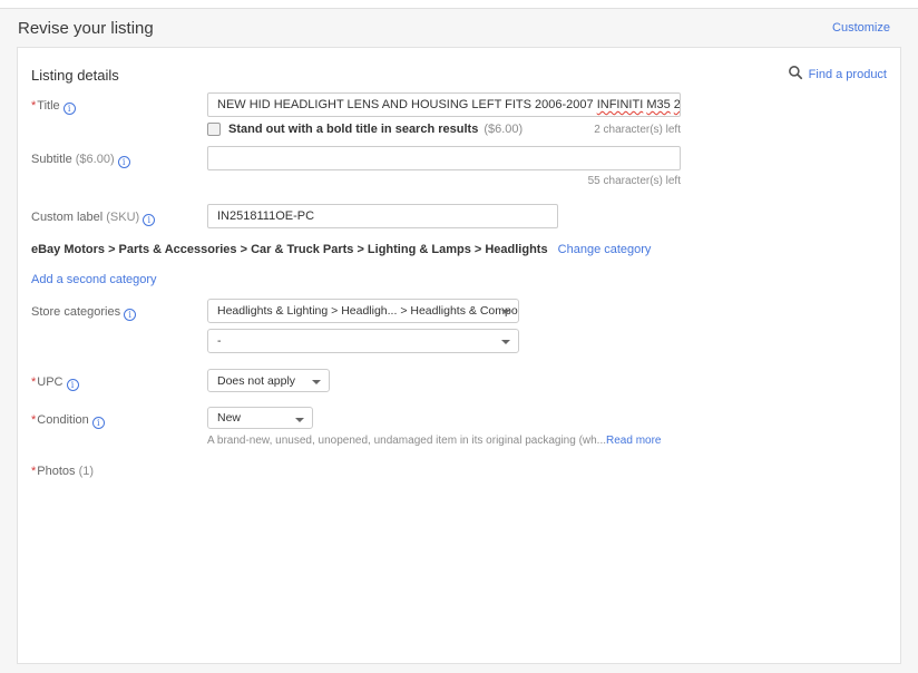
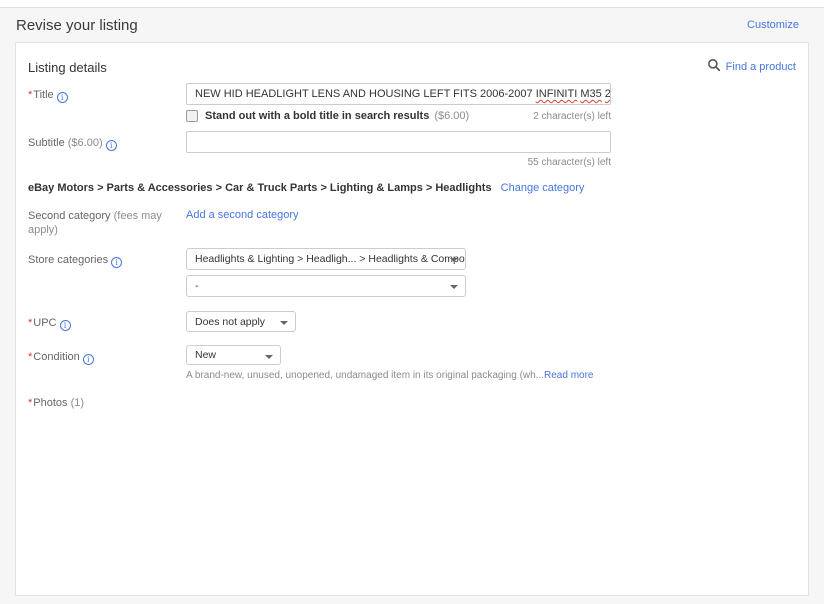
  Revise your listing
  Customize
  Listing details
  Find a product
  *Title
  NEW HID HEADLIGHT LENS AND HOUSING LEFT FITS 2006-2007 INFINITI M35 2
  Stand out with a bold title in search results
  ($6.00)
  2 character(s) left
  Subtitle ($6.00)
  55 character(s) left
- Custom label (SKU)
- IN2518111OE-PC
  eBay Motors > Parts & Accessories > Car & Truck Parts > Lighting & Lamps > Headlights Change category
+ Second category (fees may apply)
  Add a second category
  Store categories
  Headlights & Lighting > Headligh... > Headlights & Compo
  -
  *UPC
  Does not apply
  *Condition
  New
  A brand-new, unused, unopened, undamaged item in its original packaging (wh...Read more
  *Photos (1)
